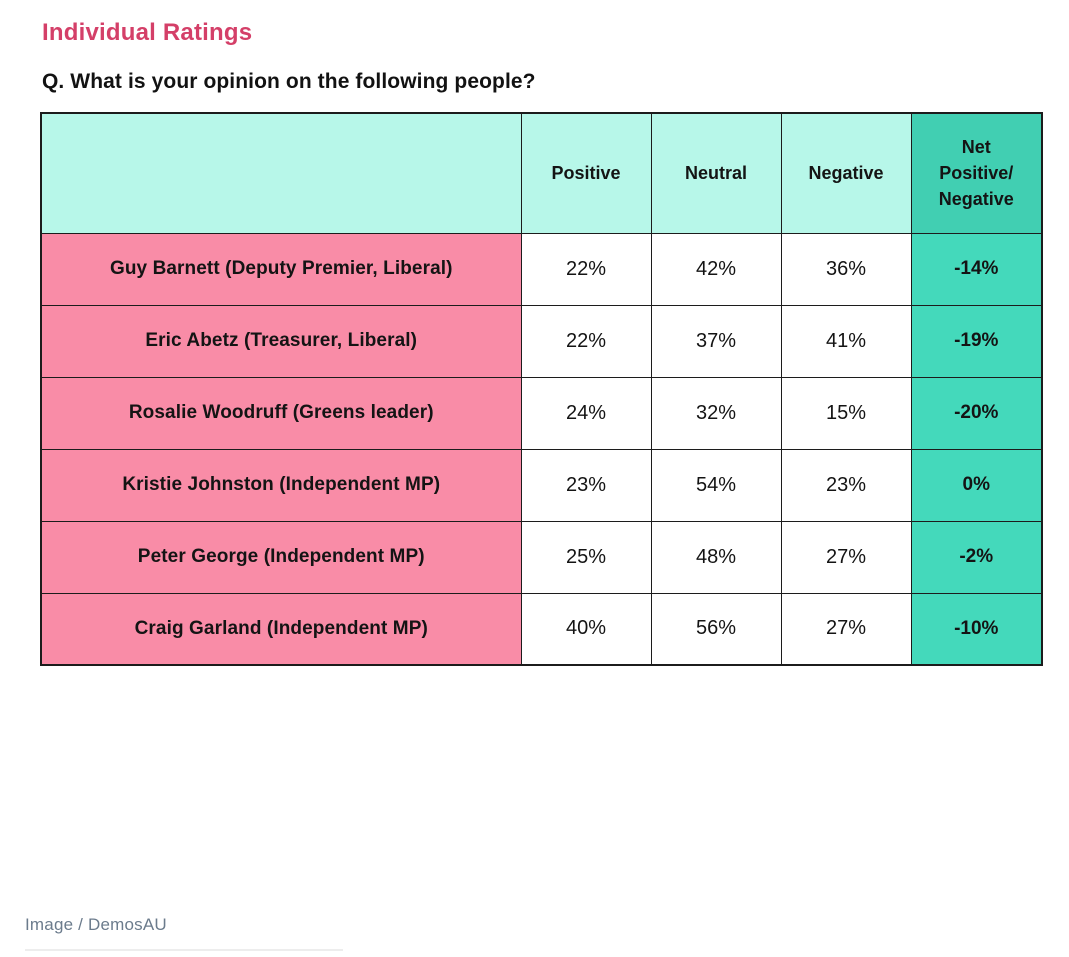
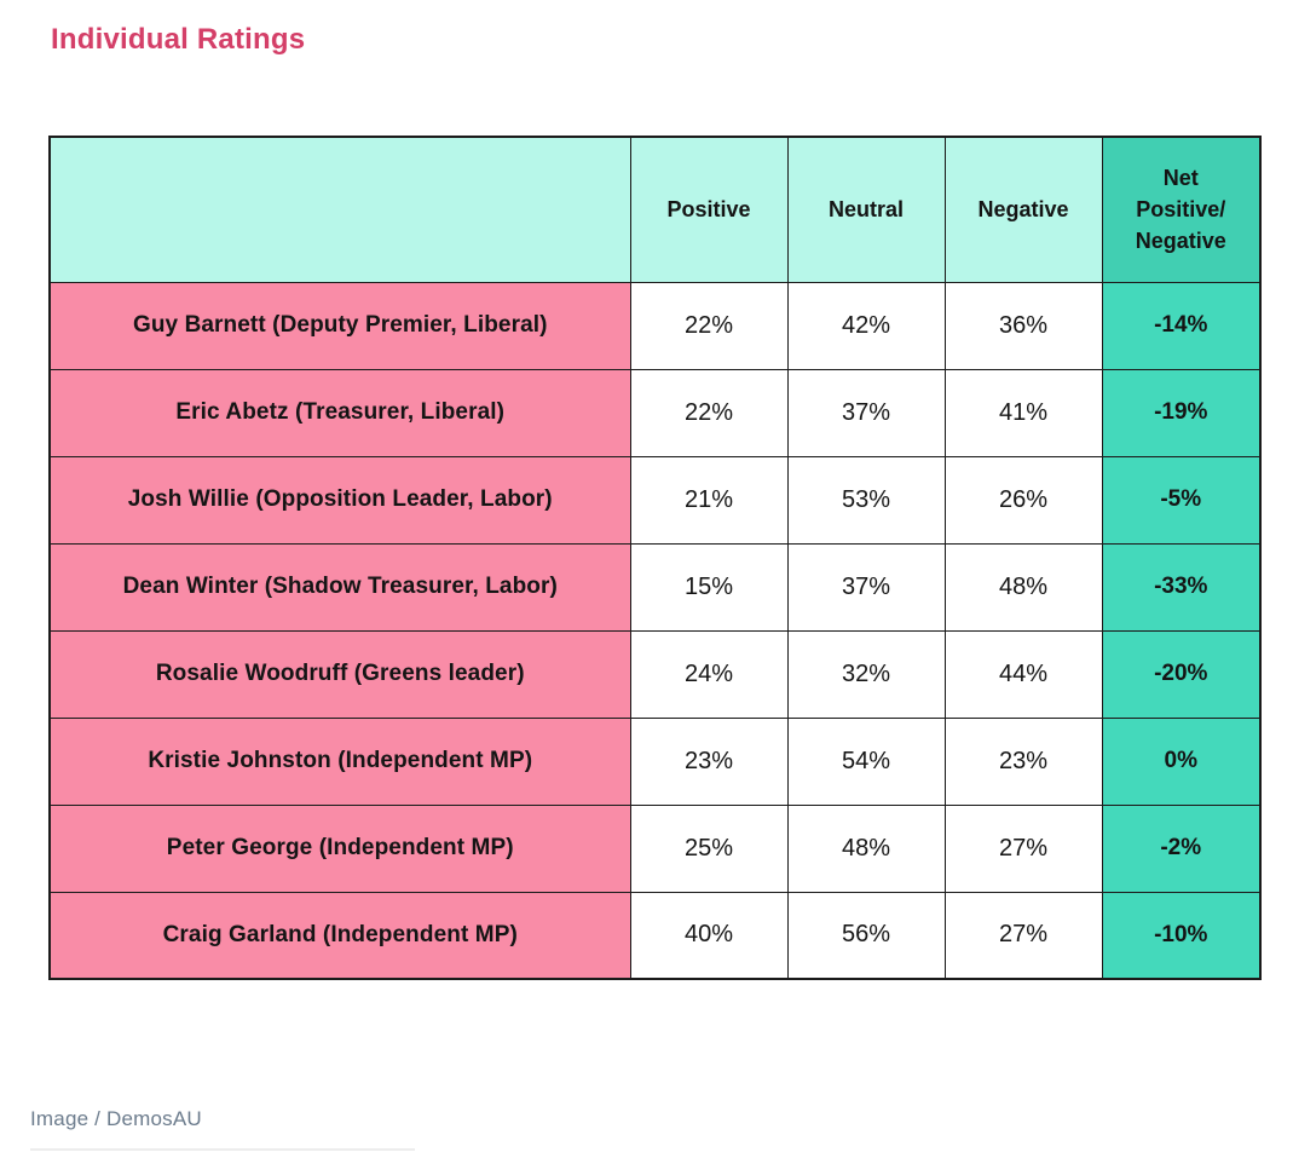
  Individual Ratings
- Q. What is your opinion on the following people?
  	Positive	Neutral	Negative	Net Positive/ Negative
  Guy Barnett (Deputy Premier, Liberal)	22%	42%	36%	-14%
  Eric Abetz (Treasurer, Liberal)	22%	37%	41%	-19%
+ Josh Willie (Opposition Leader, Labor)	21%	53%	26%	-5%
+ Dean Winter (Shadow Treasurer, Labor)	15%	37%	48%	-33%
- Rosalie Woodruff (Greens leader)	24%	32%	15%	-20%
+ Rosalie Woodruff (Greens leader)	24%	32%	44%	-20%
  Kristie Johnston (Independent MP)	23%	54%	23%	0%
  Peter George (Independent MP)	25%	48%	27%	-2%
  Craig Garland (Independent MP)	40%	56%	27%	-10%
  Image / DemosAU
